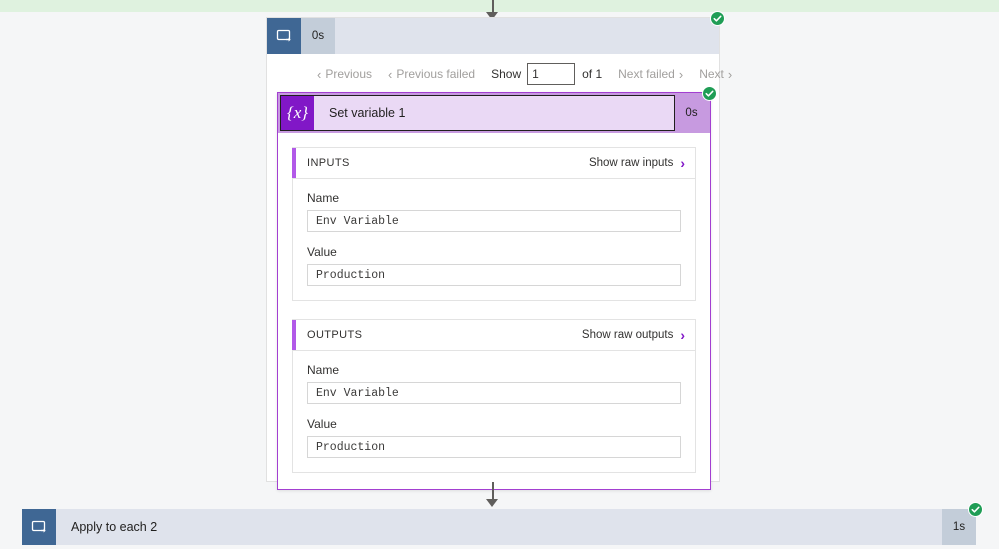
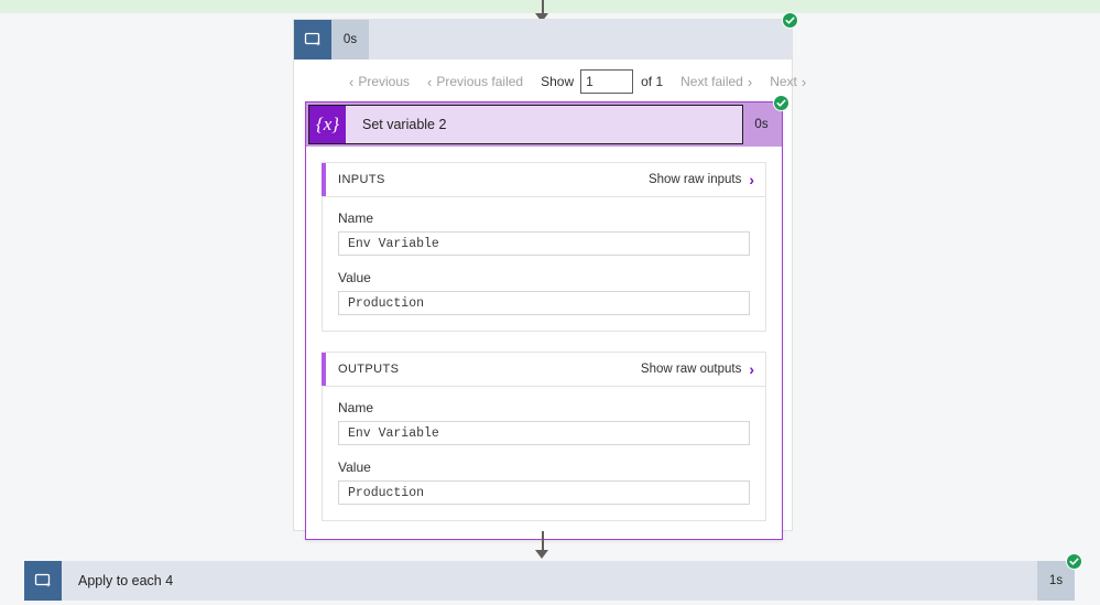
  0s
  ‹
  Previous
  ‹
  Previous failed
  Show
  1
  of 1
  Next failed
  ›
  Next
  ›
  {x}
- Set variable 1
+ Set variable 2
  0s
  INPUTS
  Show raw inputs
  ›
  Name
  Env Variable
  Value
  Production
  OUTPUTS
  Show raw outputs
  ›
  Name
  Env Variable
  Value
  Production
- Apply to each 2
+ Apply to each 4
  1s
